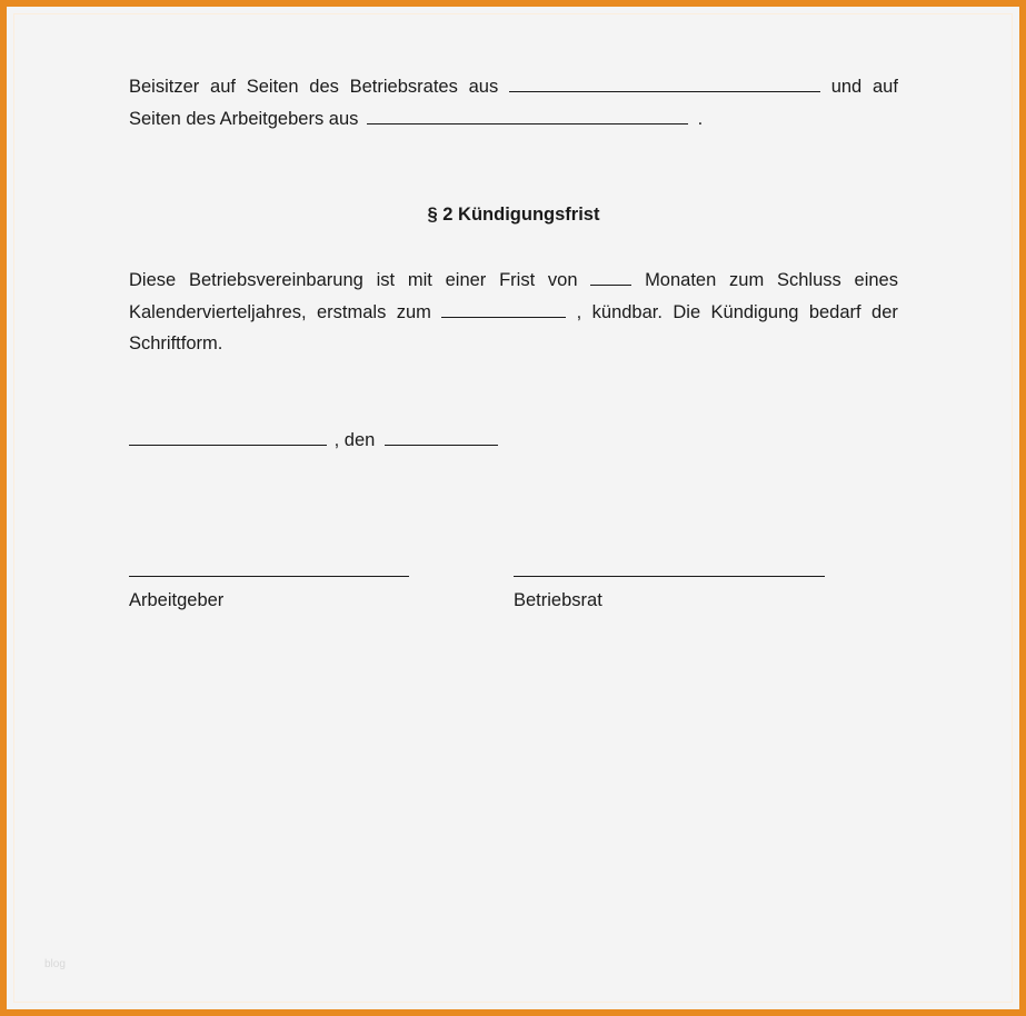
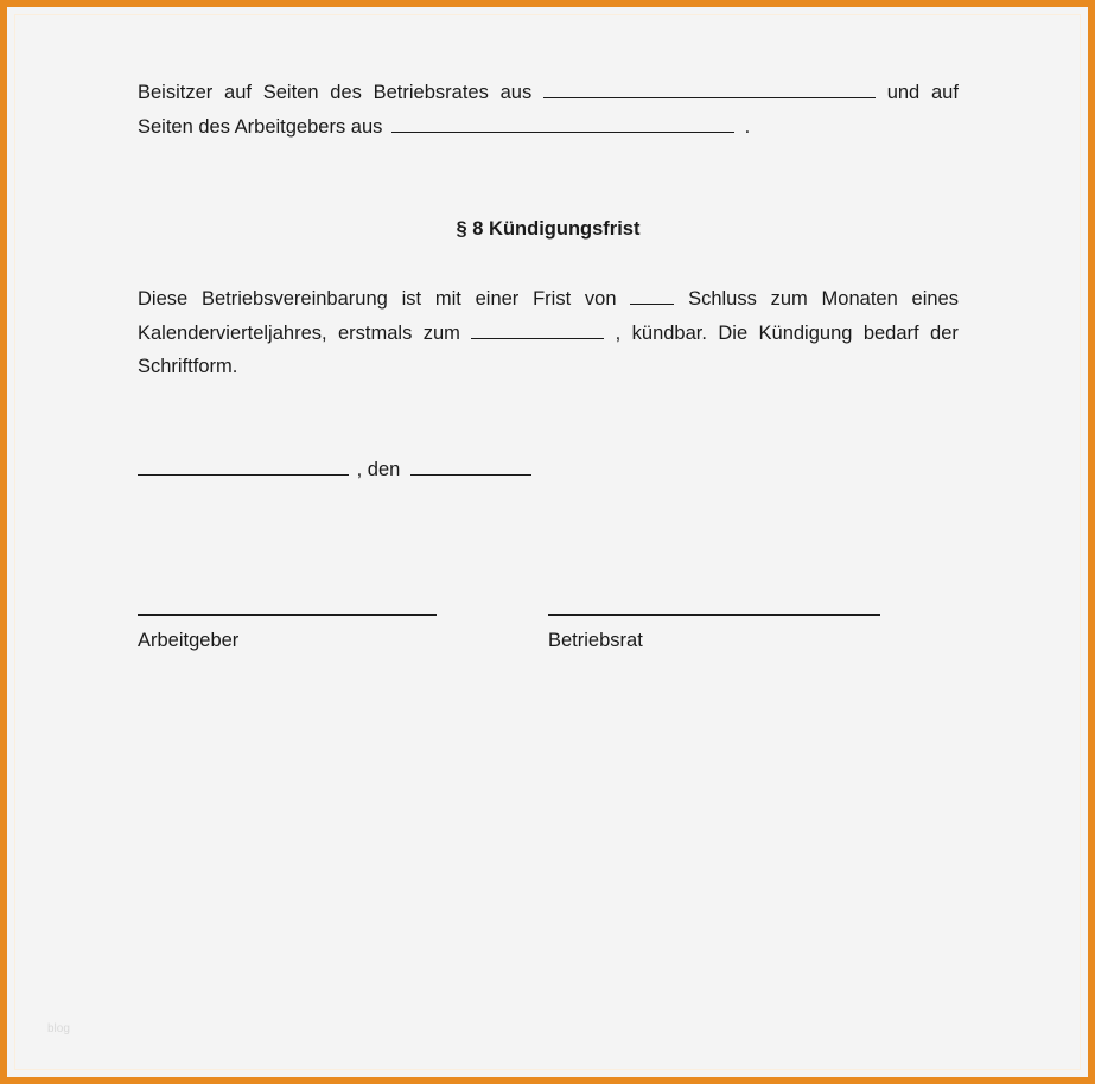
  Beisitzer
  auf
  Seiten
  des
  Betriebsrates
  aus
  und
  auf
  Seiten des Arbeitgebers aus .
- § 2 Kündigungsfrist
+ § 8 Kündigungsfrist
  Diese
  Betriebsvereinbarung
  ist
  mit
  einer
  Frist
  von
- Monaten
+ Schluss
  zum
- Schluss
+ Monaten
  eines
  Kalendervierteljahres,
  erstmals
  zum
  ,
  kündbar.
  Die
  Kündigung
  bedarf
  der
  Schriftform.
  , den
  Arbeitgeber
  Betriebsrat
  blog
